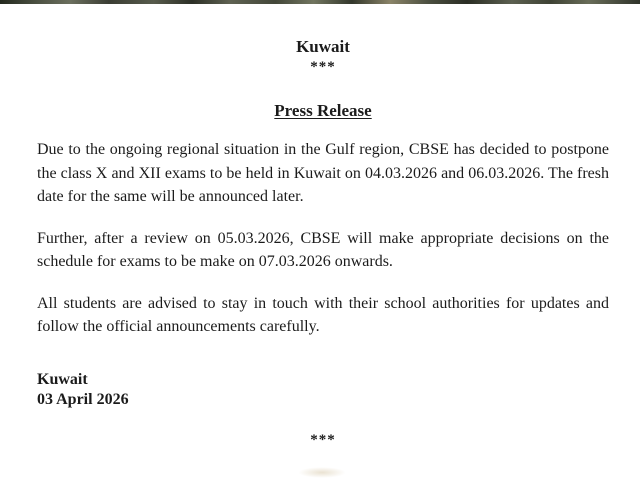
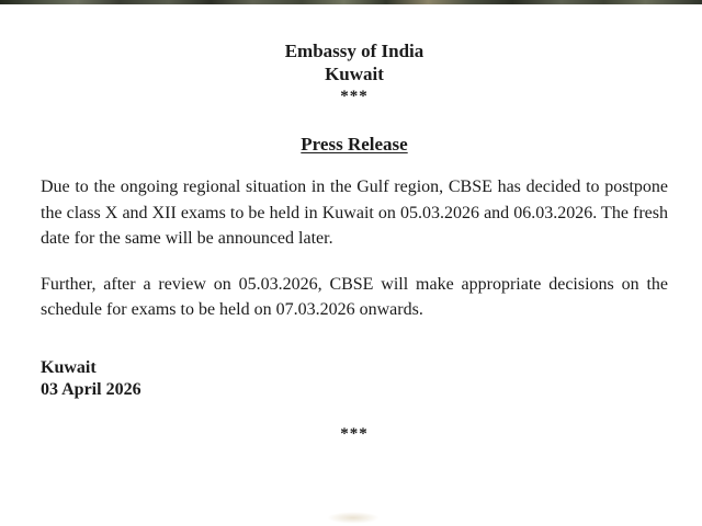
+ Embassy of India
  Kuwait
  ***
  Press Release
- Due to the ongoing regional situation in the Gulf region, CBSE has decided to postpone the class X and XII exams to be held in Kuwait on 04.03.2026 and 06.03.2026. The fresh date for the same will be announced later.
+ Due to the ongoing regional situation in the Gulf region, CBSE has decided to postpone the class X and XII exams to be held in Kuwait on 05.03.2026 and 06.03.2026. The fresh date for the same will be announced later.
- Further, after a review on 05.03.2026, CBSE will make appropriate decisions on the schedule for exams to be make on 07.03.2026 onwards.
+ Further, after a review on 05.03.2026, CBSE will make appropriate decisions on the schedule for exams to be held on 07.03.2026 onwards.
- All students are advised to stay in touch with their school authorities for updates and follow the official announcements carefully.
  Kuwait
  03 April 2026
  ***
